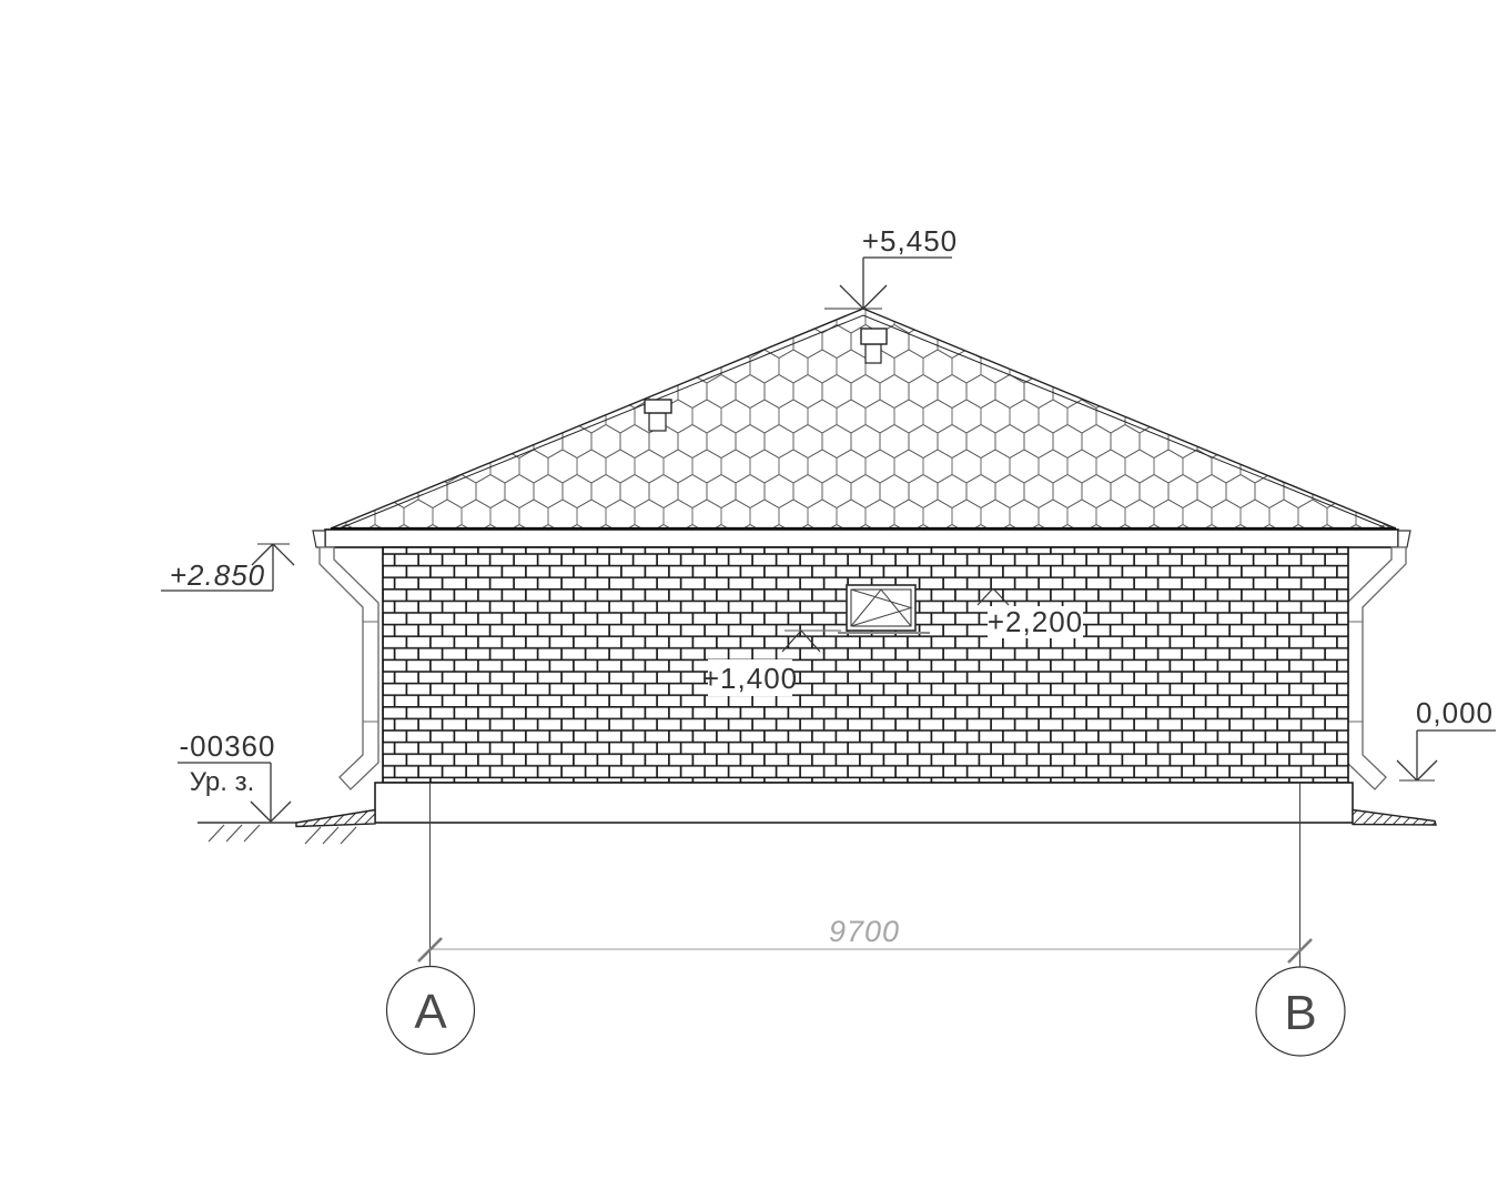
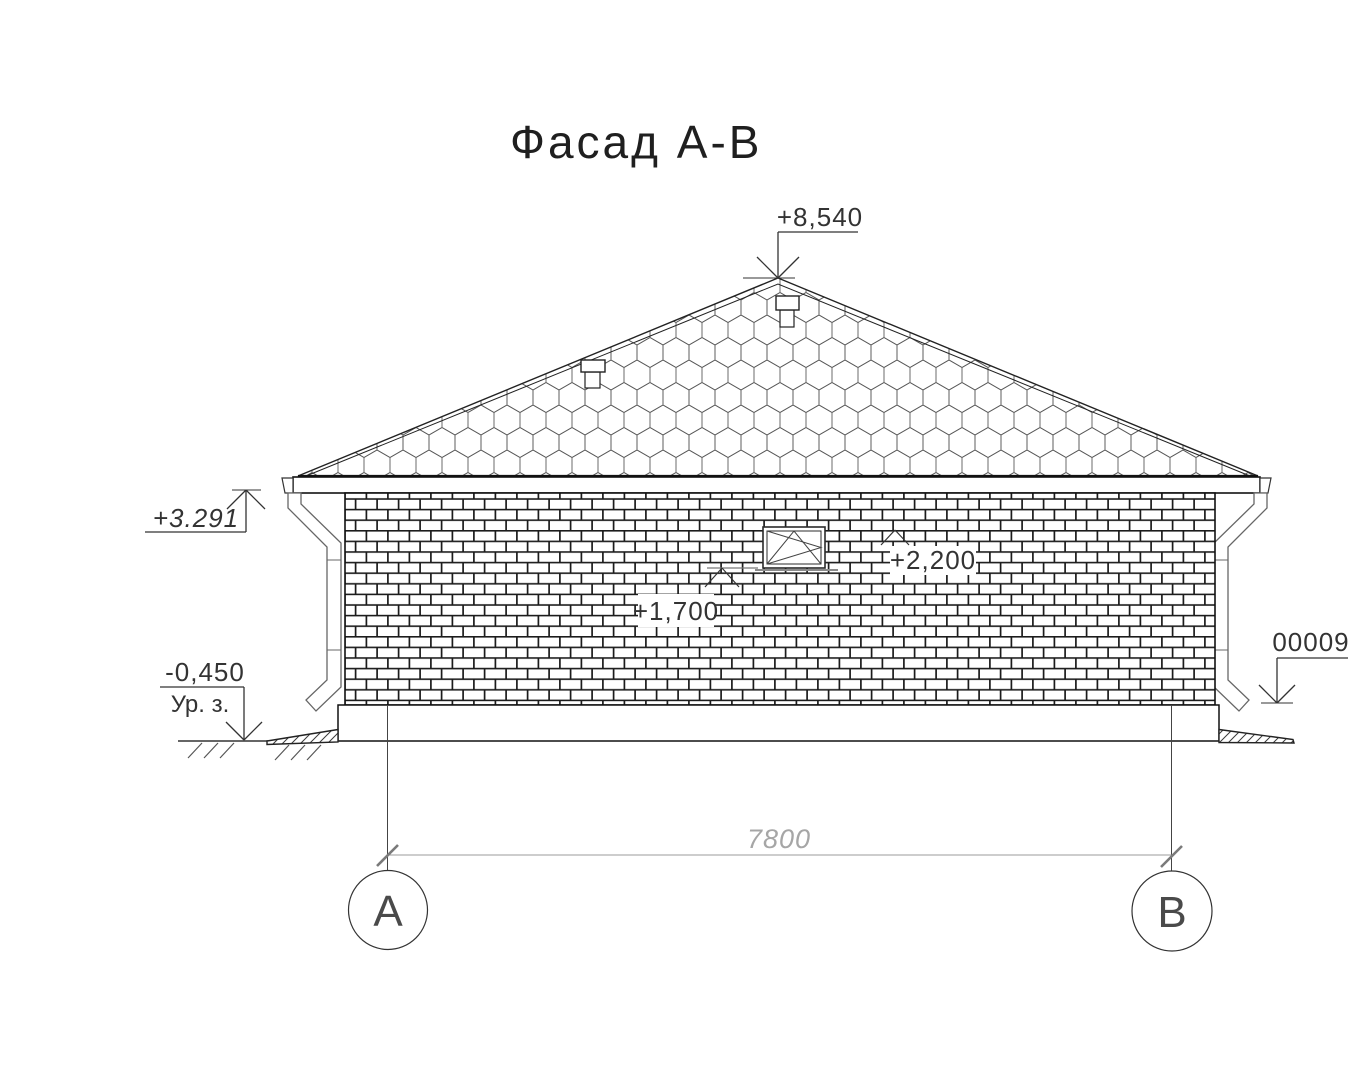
+ Фасад А-В
- +5,450
+ +8,540
- +2.850
+ +3.291
  +2,200
- +1,400
+ +1,700
- 0,000
+ 00009
- -00360
+ -0,450
  Ур. з.
- 9700
+ 7800
  А
  В
